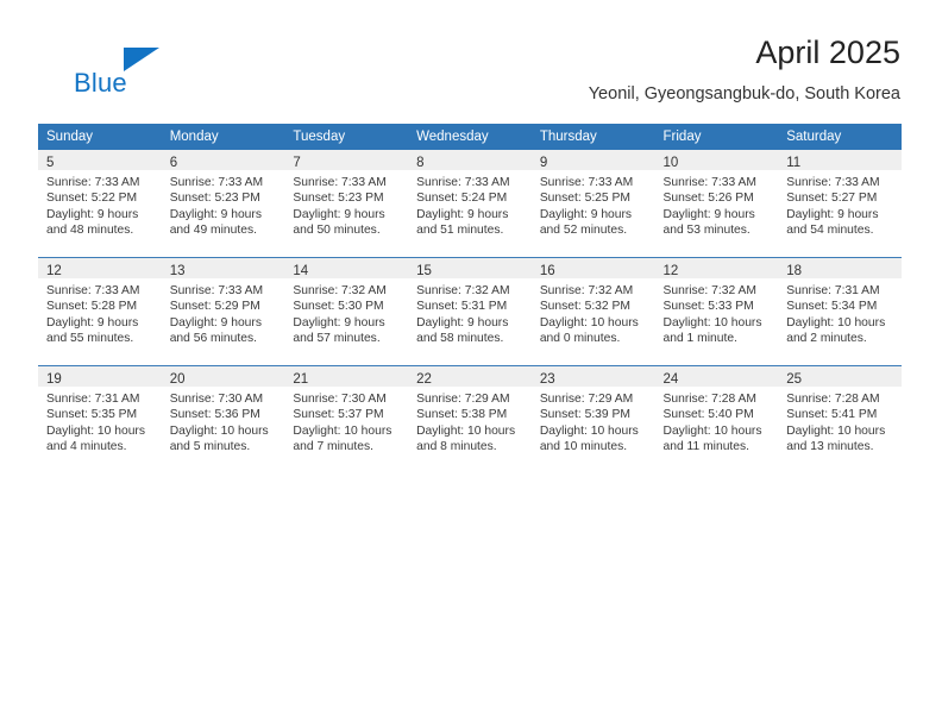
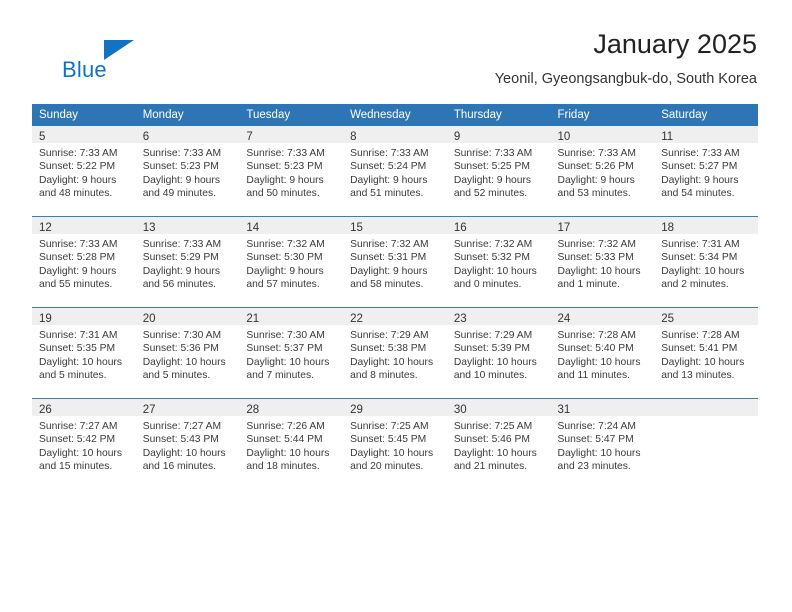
  Blue
- April 2025
+ January 2025
  Yeonil, Gyeongsangbuk-do, South Korea
  Sunday	Monday	Tuesday	Wednesday	Thursday	Friday	Saturday
  5Sunrise: 7:33 AMSunset: 5:22 PMDaylight: 9 hoursand 48 minutes.	6Sunrise: 7:33 AMSunset: 5:23 PMDaylight: 9 hoursand 49 minutes.	7Sunrise: 7:33 AMSunset: 5:23 PMDaylight: 9 hoursand 50 minutes.	8Sunrise: 7:33 AMSunset: 5:24 PMDaylight: 9 hoursand 51 minutes.	9Sunrise: 7:33 AMSunset: 5:25 PMDaylight: 9 hoursand 52 minutes.	10Sunrise: 7:33 AMSunset: 5:26 PMDaylight: 9 hoursand 53 minutes.	11Sunrise: 7:33 AMSunset: 5:27 PMDaylight: 9 hoursand 54 minutes.
- 12Sunrise: 7:33 AMSunset: 5:28 PMDaylight: 9 hoursand 55 minutes.	13Sunrise: 7:33 AMSunset: 5:29 PMDaylight: 9 hoursand 56 minutes.	14Sunrise: 7:32 AMSunset: 5:30 PMDaylight: 9 hoursand 57 minutes.	15Sunrise: 7:32 AMSunset: 5:31 PMDaylight: 9 hoursand 58 minutes.	16Sunrise: 7:32 AMSunset: 5:32 PMDaylight: 10 hoursand 0 minutes.	12Sunrise: 7:32 AMSunset: 5:33 PMDaylight: 10 hoursand 1 minute.	18Sunrise: 7:31 AMSunset: 5:34 PMDaylight: 10 hoursand 2 minutes.
+ 12Sunrise: 7:33 AMSunset: 5:28 PMDaylight: 9 hoursand 55 minutes.	13Sunrise: 7:33 AMSunset: 5:29 PMDaylight: 9 hoursand 56 minutes.	14Sunrise: 7:32 AMSunset: 5:30 PMDaylight: 9 hoursand 57 minutes.	15Sunrise: 7:32 AMSunset: 5:31 PMDaylight: 9 hoursand 58 minutes.	16Sunrise: 7:32 AMSunset: 5:32 PMDaylight: 10 hoursand 0 minutes.	17Sunrise: 7:32 AMSunset: 5:33 PMDaylight: 10 hoursand 1 minute.	18Sunrise: 7:31 AMSunset: 5:34 PMDaylight: 10 hoursand 2 minutes.
- 19Sunrise: 7:31 AMSunset: 5:35 PMDaylight: 10 hoursand 4 minutes.	20Sunrise: 7:30 AMSunset: 5:36 PMDaylight: 10 hoursand 5 minutes.	21Sunrise: 7:30 AMSunset: 5:37 PMDaylight: 10 hoursand 7 minutes.	22Sunrise: 7:29 AMSunset: 5:38 PMDaylight: 10 hoursand 8 minutes.	23Sunrise: 7:29 AMSunset: 5:39 PMDaylight: 10 hoursand 10 minutes.	24Sunrise: 7:28 AMSunset: 5:40 PMDaylight: 10 hoursand 11 minutes.	25Sunrise: 7:28 AMSunset: 5:41 PMDaylight: 10 hoursand 13 minutes.
+ 19Sunrise: 7:31 AMSunset: 5:35 PMDaylight: 10 hoursand 5 minutes.	20Sunrise: 7:30 AMSunset: 5:36 PMDaylight: 10 hoursand 5 minutes.	21Sunrise: 7:30 AMSunset: 5:37 PMDaylight: 10 hoursand 7 minutes.	22Sunrise: 7:29 AMSunset: 5:38 PMDaylight: 10 hoursand 8 minutes.	23Sunrise: 7:29 AMSunset: 5:39 PMDaylight: 10 hoursand 10 minutes.	24Sunrise: 7:28 AMSunset: 5:40 PMDaylight: 10 hoursand 11 minutes.	25Sunrise: 7:28 AMSunset: 5:41 PMDaylight: 10 hoursand 13 minutes.
+ 26Sunrise: 7:27 AMSunset: 5:42 PMDaylight: 10 hoursand 15 minutes.	27Sunrise: 7:27 AMSunset: 5:43 PMDaylight: 10 hoursand 16 minutes.	28Sunrise: 7:26 AMSunset: 5:44 PMDaylight: 10 hoursand 18 minutes.	29Sunrise: 7:25 AMSunset: 5:45 PMDaylight: 10 hoursand 20 minutes.	30Sunrise: 7:25 AMSunset: 5:46 PMDaylight: 10 hoursand 21 minutes.	31Sunrise: 7:24 AMSunset: 5:47 PMDaylight: 10 hoursand 23 minutes.
